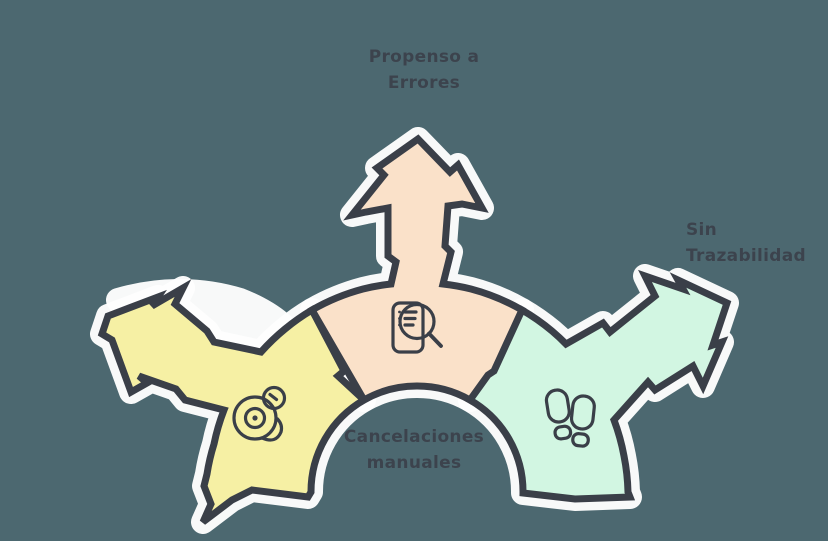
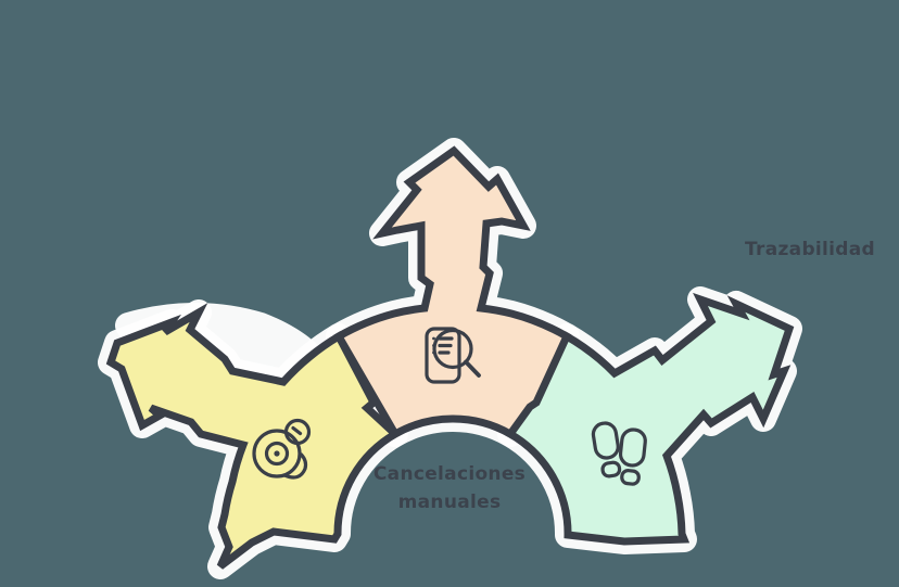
- Propenso a
- Errores
- Sin
  Trazabilidad
  Cancelaciones
  manuales
